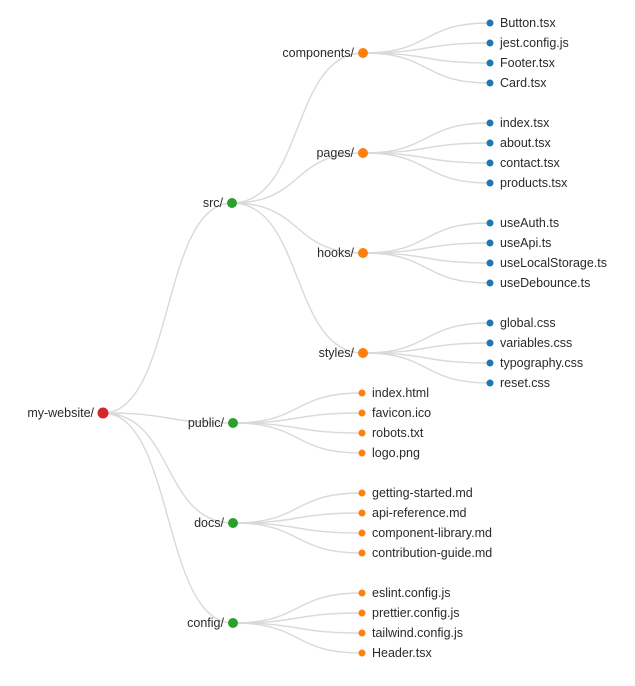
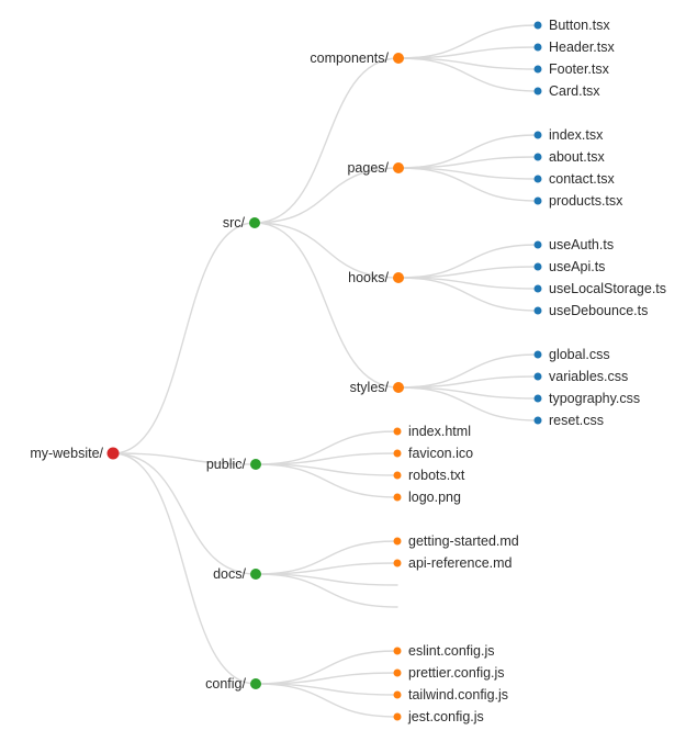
  my-website/
  src/
  public/
  docs/
  config/
  components/
  pages/
  hooks/
  styles/
  Button.tsx
- jest.config.js
+ Header.tsx
  Footer.tsx
  Card.tsx
  index.tsx
  about.tsx
  contact.tsx
  products.tsx
  useAuth.ts
  useApi.ts
  useLocalStorage.ts
  useDebounce.ts
  global.css
  variables.css
  typography.css
  reset.css
  index.html
  favicon.ico
  robots.txt
  logo.png
  getting-started.md
  api-reference.md
- component-library.md
- contribution-guide.md
  eslint.config.js
  prettier.config.js
  tailwind.config.js
- Header.tsx
+ jest.config.js
